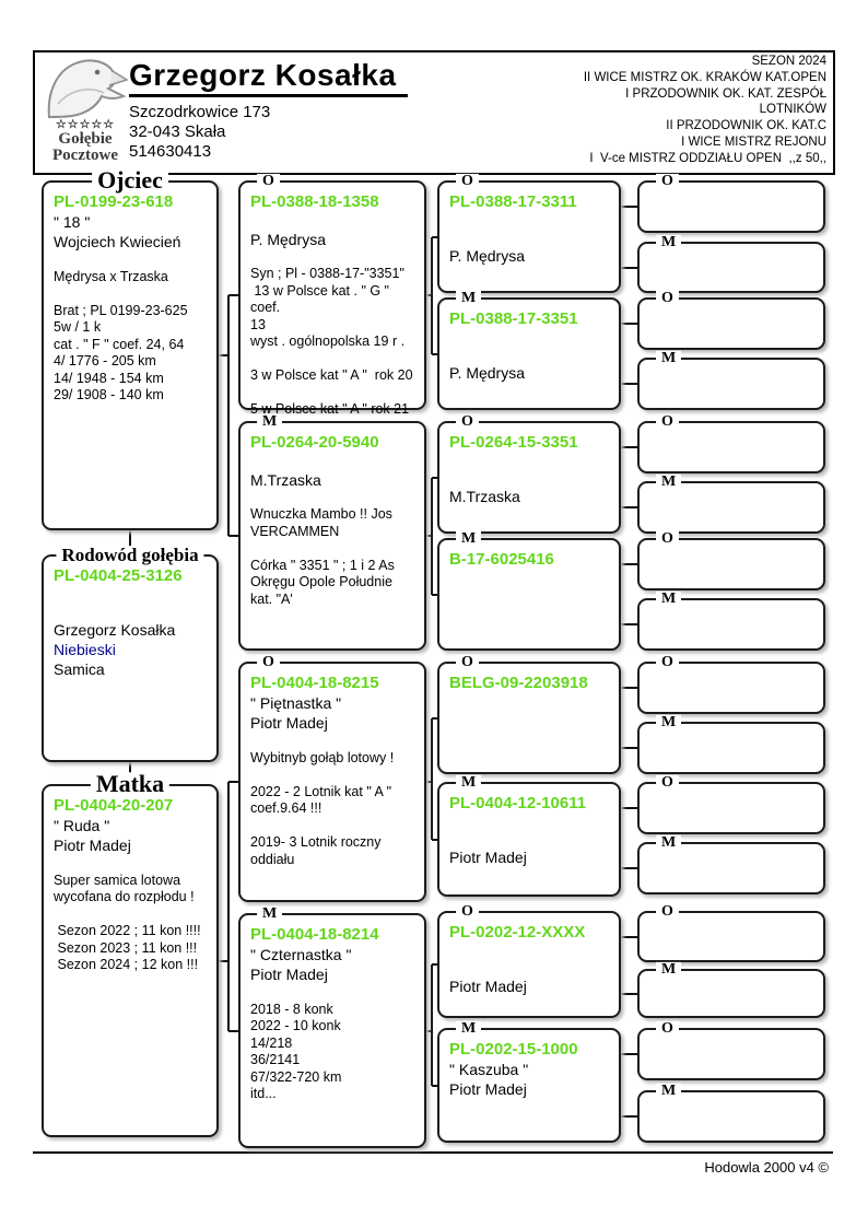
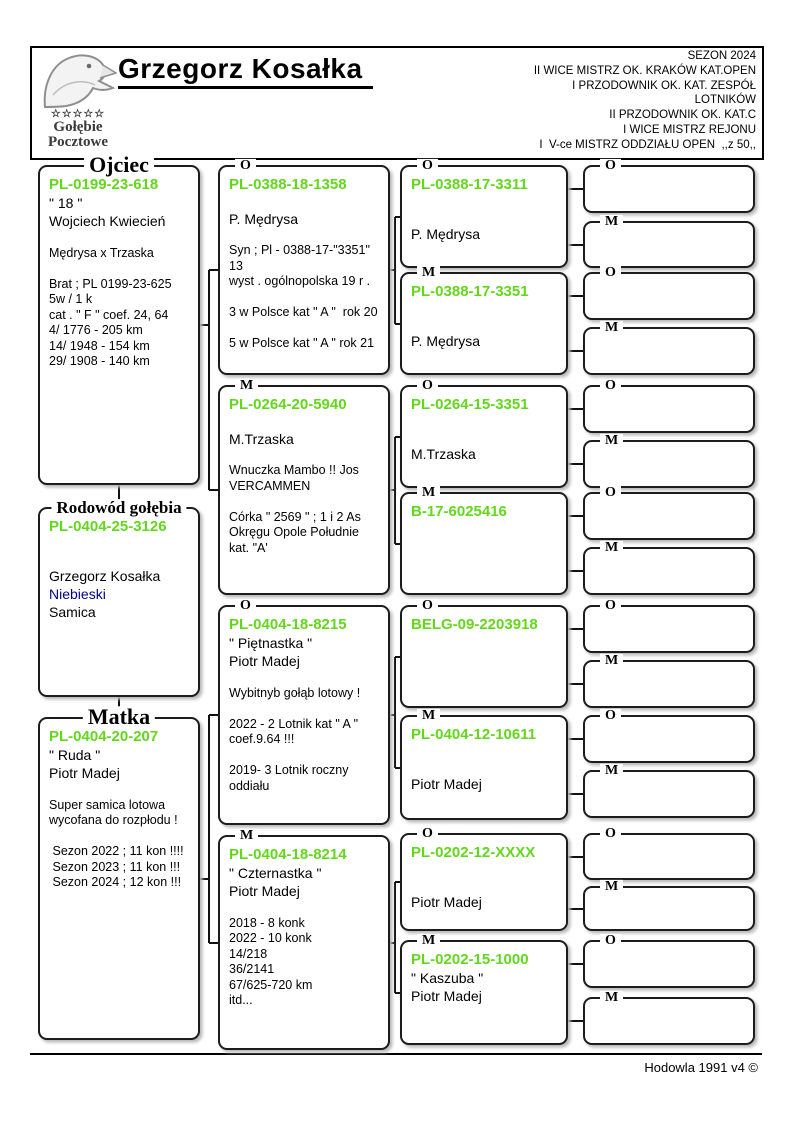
  ☆☆☆☆☆
  Gołębie
  Pocztowe
  Grzegorz Kosałka
- Szczodrkowice 173
- 32-043 Skała
- 514630413
  SEZON 2024
  II WICE MISTRZ OK. KRAKÓW KAT.OPEN
  I PRZODOWNIK OK. KAT. ZESPÓŁ
  LOTNIKÓW
  II PRZODOWNIK OK. KAT.C
  I WICE MISTRZ REJONU
  I V-ce MISTRZ ODDZIAŁU OPEN ,,z 50,,
- Hodowla 2000 v4 ©
+ Hodowla 1991 v4 ©
  Ojciec
  PL-0199-23-618
  " 18 "
  Wojciech Kwiecień
  Mędrysa x Trzaska
  Brat ; PL 0199-23-625
  5w / 1 k
  cat . " F " coef. 24, 64
  4/ 1776 - 205 km
  14/ 1948 - 154 km
  29/ 1908 - 140 km
  Rodowód gołębia
  PL-0404-25-3126
  Grzegorz Kosałka
  Niebieski
  Samica
  Matka
  PL-0404-20-207
  " Ruda "
  Piotr Madej
  Super samica lotowa
  wycofana do rozpłodu !
  Sezon 2022 ; 11 kon !!!!
  Sezon 2023 ; 11 kon !!!
  Sezon 2024 ; 12 kon !!!
  O
  PL-0388-18-1358
  P. Mędrysa
  Syn ; Pl - 0388-17-"3351"
- 13 w Polsce kat . " G " coef.
  13
  wyst . ogólnopolska 19 r .
  3 w Polsce kat " A " rok 20
  5 w Polsce kat " A " rok 21
  M
  PL-0264-20-5940
  M.Trzaska
  Wnuczka Mambo !! Jos
  VERCAMMEN
- Córka " 3351 " ; 1 i 2 As
+ Córka " 2569 " ; 1 i 2 As
  Okręgu Opole Południe kat. "A'
  O
  PL-0404-18-8215
  " Piętnastka "
  Piotr Madej
  Wybitnyb gołąb lotowy !
  2022 - 2 Lotnik kat " A "
  coef.9.64 !!!
  2019- 3 Lotnik roczny oddiału
  M
  PL-0404-18-8214
  " Czternastka "
  Piotr Madej
  2018 - 8 konk
  2022 - 10 konk
  14/218
  36/2141
- 67/322-720 km
+ 67/625-720 km
  itd...
  O
  PL-0388-17-3311
  P. Mędrysa
  M
  PL-0388-17-3351
  P. Mędrysa
  O
  PL-0264-15-3351
  M.Trzaska
  M
  B-17-6025416
  O
  BELG-09-2203918
  M
  PL-0404-12-10611
  Piotr Madej
  O
  PL-0202-12-XXXX
  Piotr Madej
  M
  PL-0202-15-1000
  " Kaszuba "
  Piotr Madej
  O
  M
  O
  M
  O
  M
  O
  M
  O
  M
  O
  M
  O
  M
  O
  M
